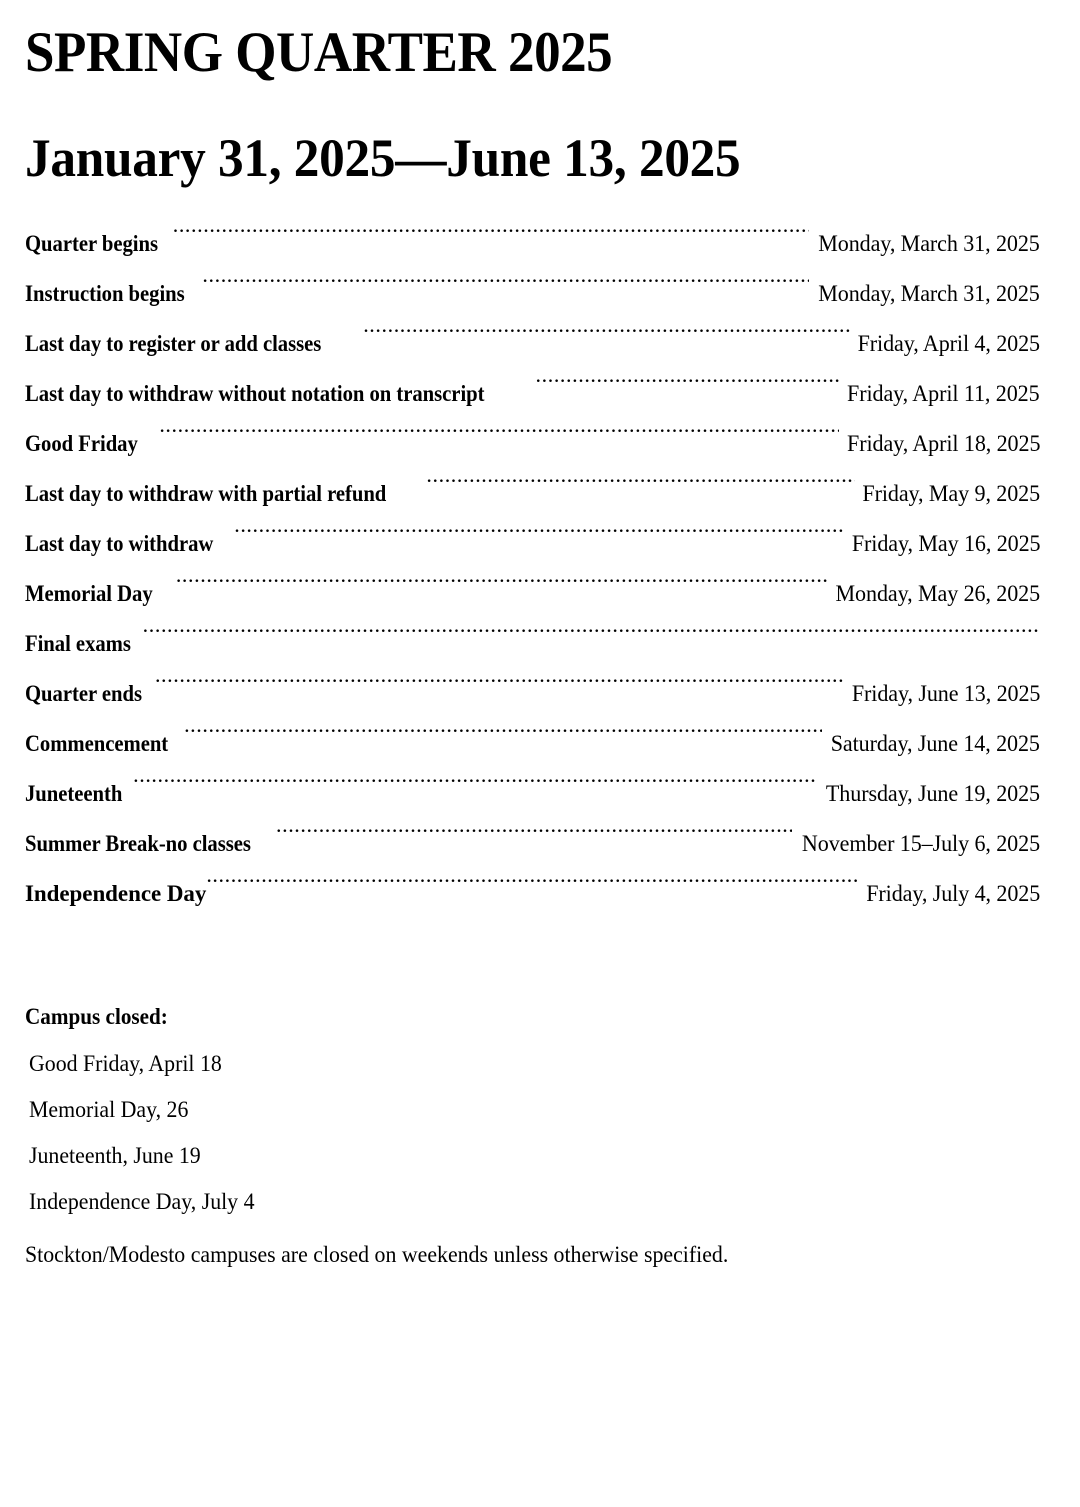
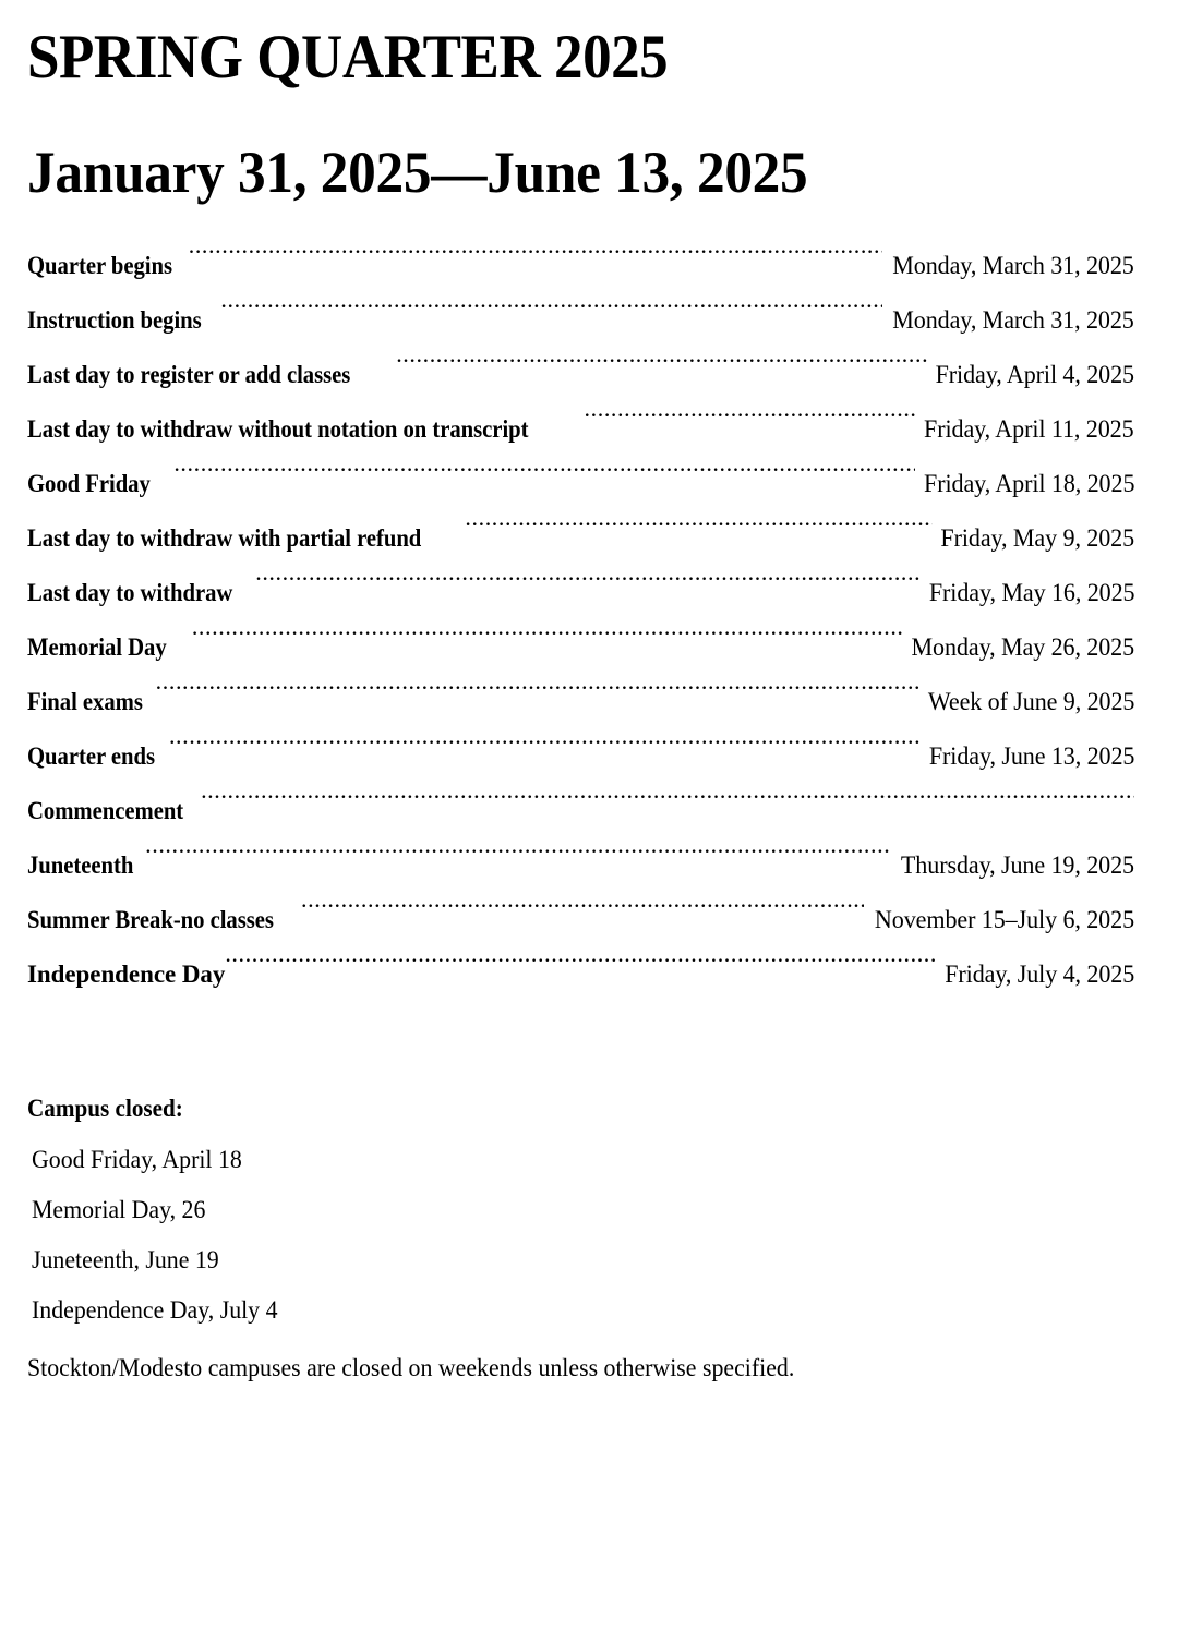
  SPRING QUARTER 2025
  January 31, 2025—June 13, 2025
  Quarter begins
  Monday, March 31, 2025
  Instruction begins
  Monday, March 31, 2025
  Last day to register or add classes
  Friday, April 4, 2025
  Last day to withdraw without notation on transcript
  Friday, April 11, 2025
  Good Friday
  Friday, April 18, 2025
  Last day to withdraw with partial refund
  Friday, May 9, 2025
  Last day to withdraw
  Friday, May 16, 2025
  Memorial Day
  Monday, May 26, 2025
  Final exams
+ Week of June 9, 2025
  Quarter ends
  Friday, June 13, 2025
  Commencement
- Saturday, June 14, 2025
  Juneteenth
  Thursday, June 19, 2025
  Summer Break-no classes
  November 15–July 6, 2025
  Independence Day
  Friday, July 4, 2025
  Campus closed:
  Good Friday, April 18
  Memorial Day, 26
  Juneteenth, June 19
  Independence Day, July 4
  Stockton/Modesto campuses are closed on weekends unless otherwise specified.
